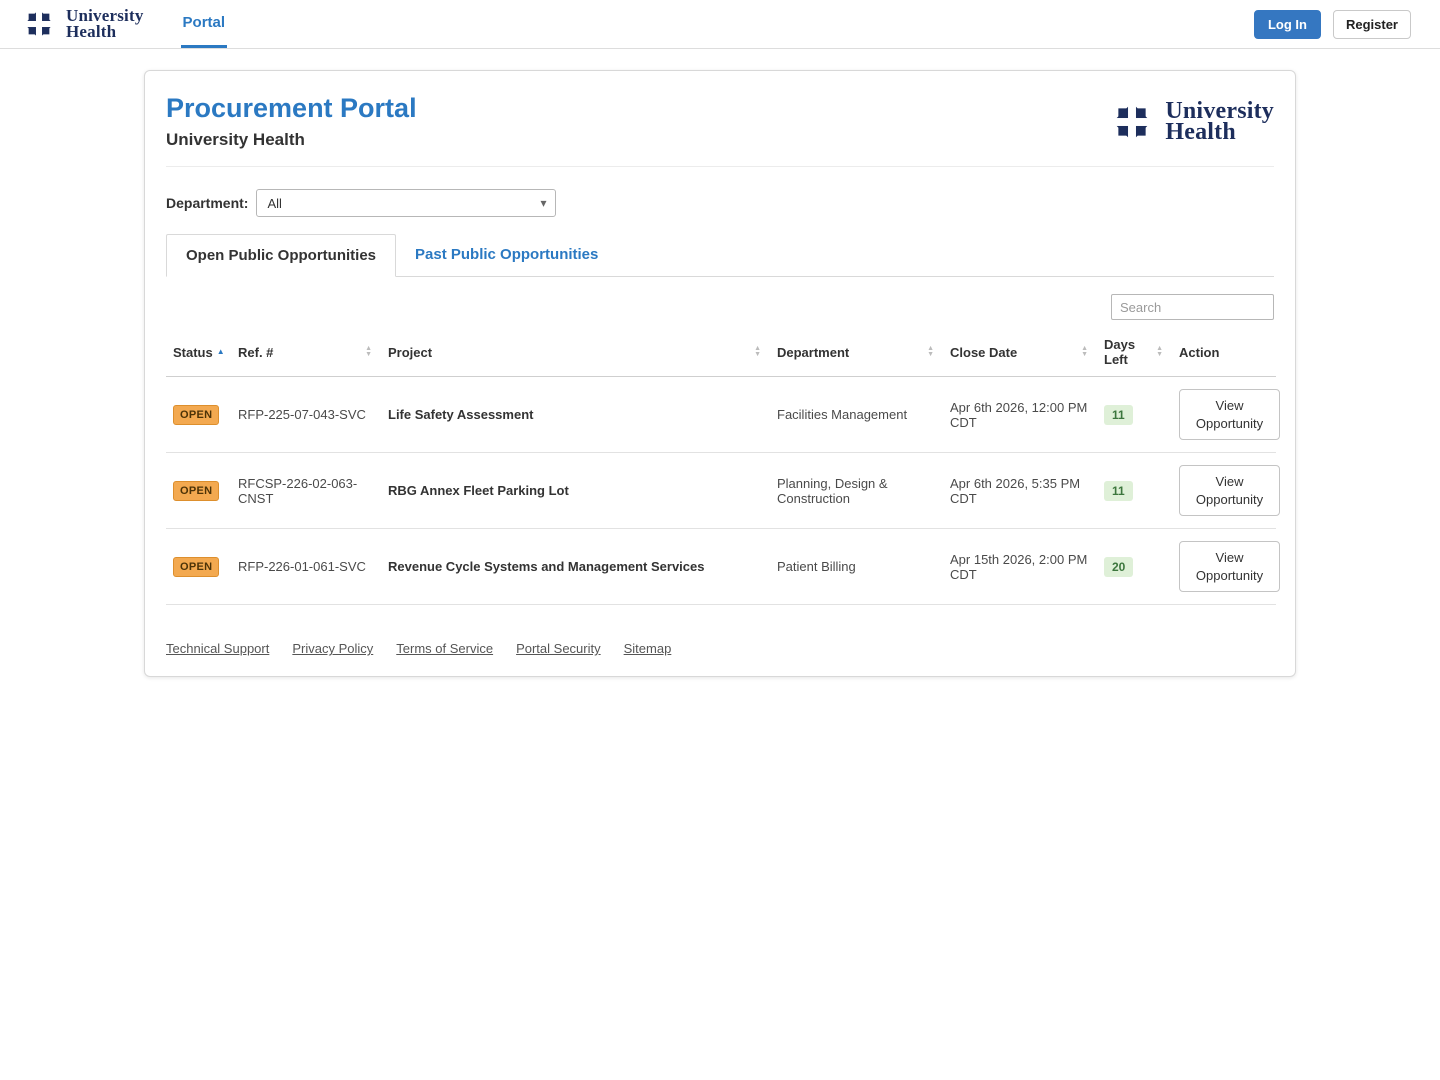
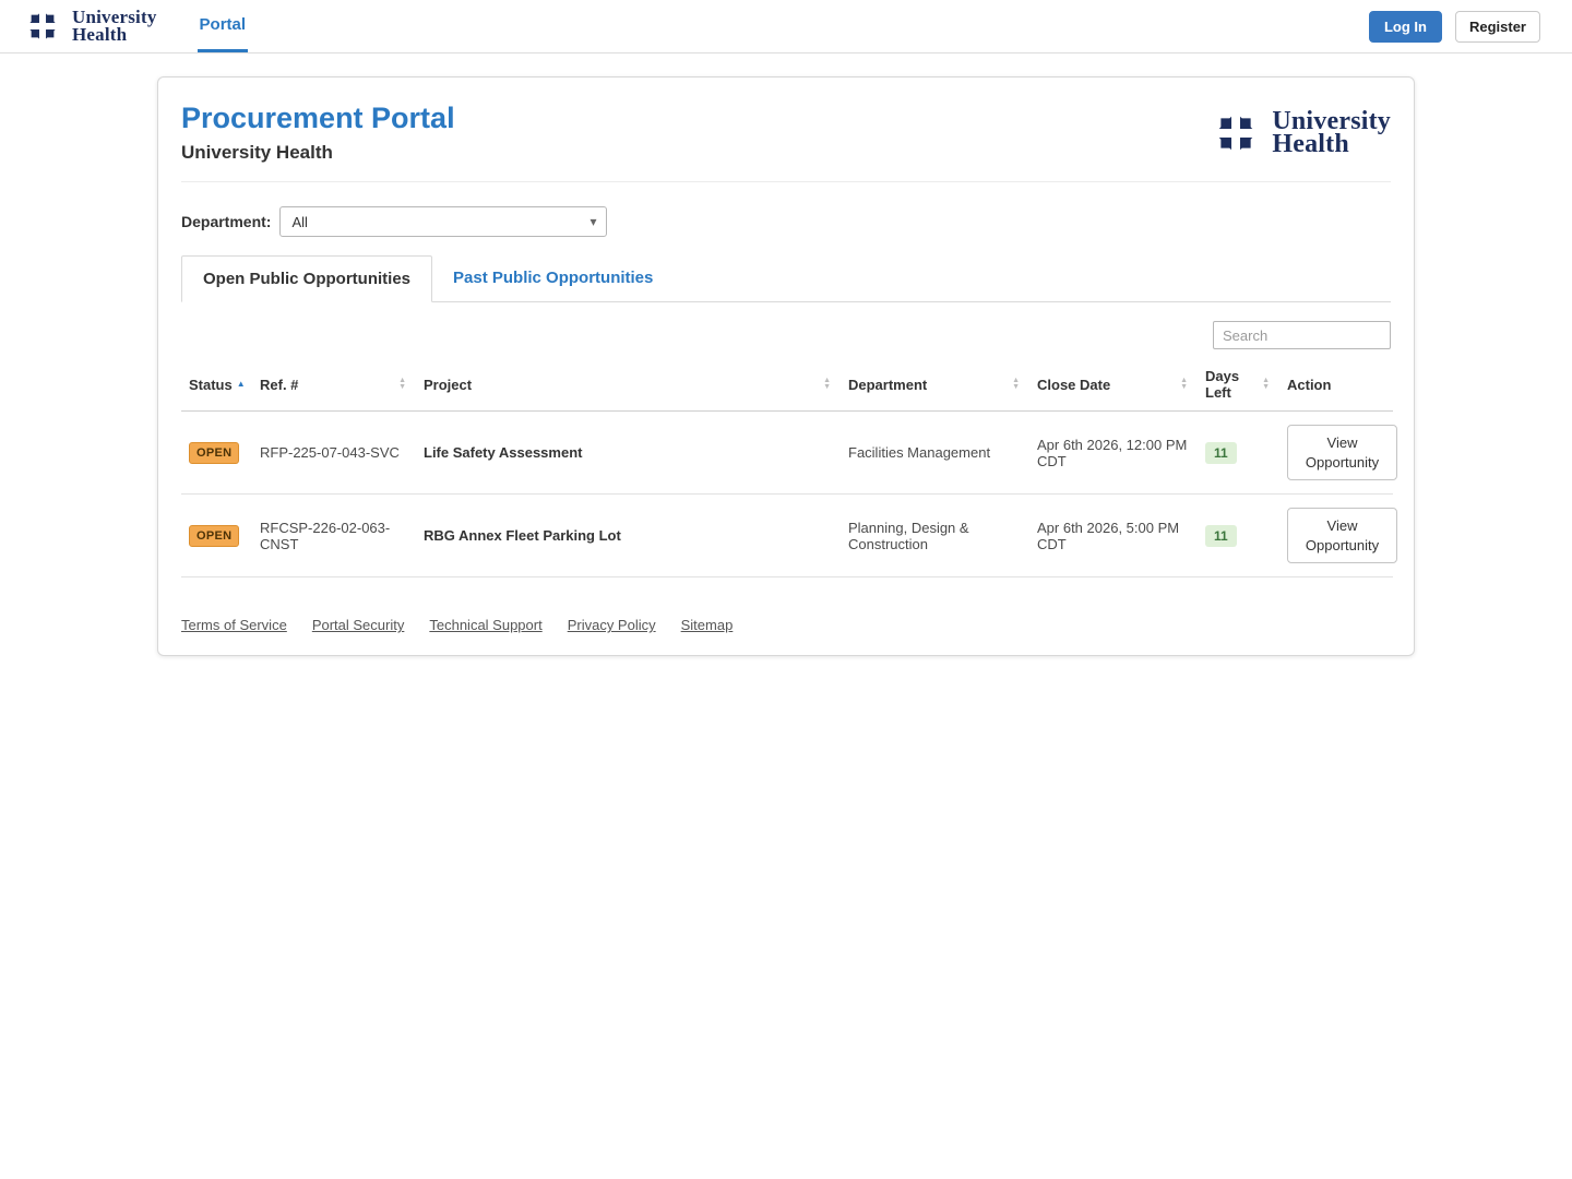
  University
  Health
  Portal
  Log In
  Register
  Procurement Portal
  University Health
  University
  Health
  Department:
  All
  ▾
  Open Public Opportunities
  Past Public Opportunities
  Search
  Status ▲	Ref. #	Project	Department	Close Date	Days Left	Action
  OPEN	RFP-225-07-043-SVC	Life Safety Assessment	Facilities Management	Apr 6th 2026, 12:00 PM CDT	11	View Opportunity
- OPEN	RFCSP-226-02-063-CNST	RBG Annex Fleet Parking Lot	Planning, Design & Construction	Apr 6th 2026, 5:35 PM CDT	11	View Opportunity
+ OPEN	RFCSP-226-02-063-CNST	RBG Annex Fleet Parking Lot	Planning, Design & Construction	Apr 6th 2026, 5:00 PM CDT	11	View Opportunity
- OPEN	RFP-226-01-061-SVC	Revenue Cycle Systems and Management Services	Patient Billing	Apr 15th 2026, 2:00 PM CDT	20	View Opportunity
- Technical Support
+ Terms of Service
- Privacy Policy
+ Portal Security
- Terms of Service
+ Technical Support
- Portal Security
+ Privacy Policy
  Sitemap
